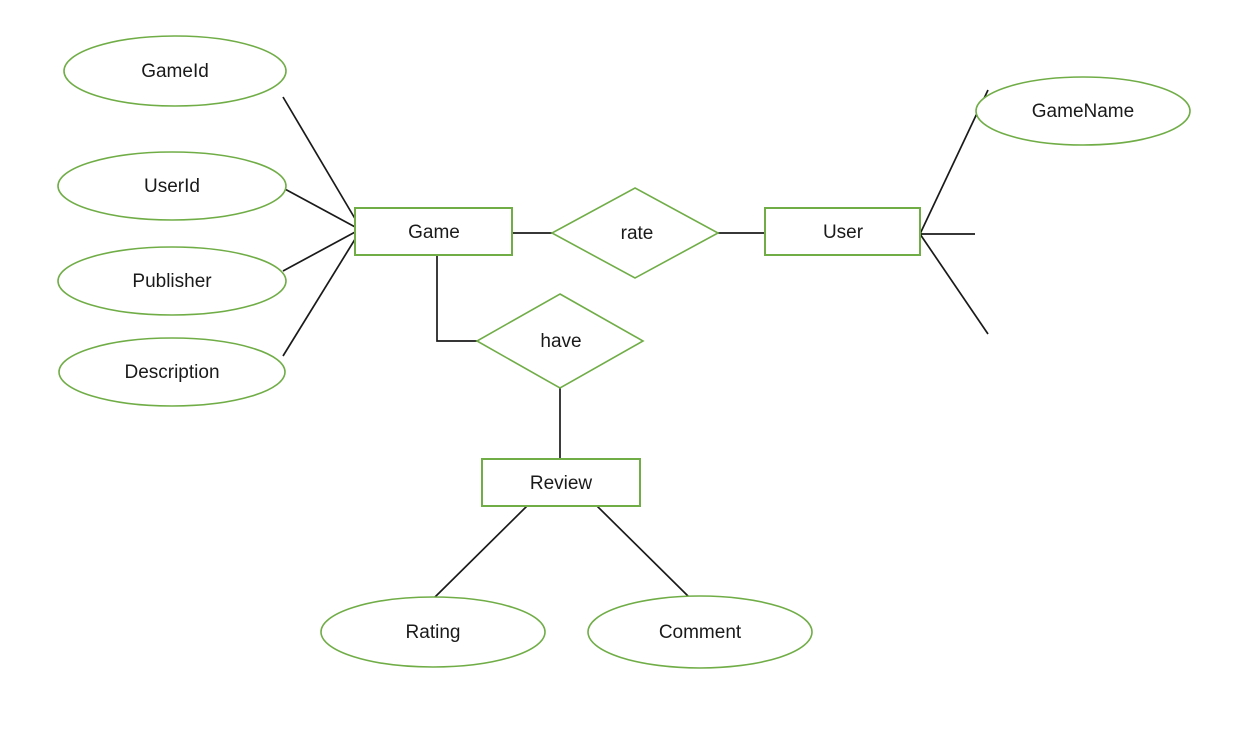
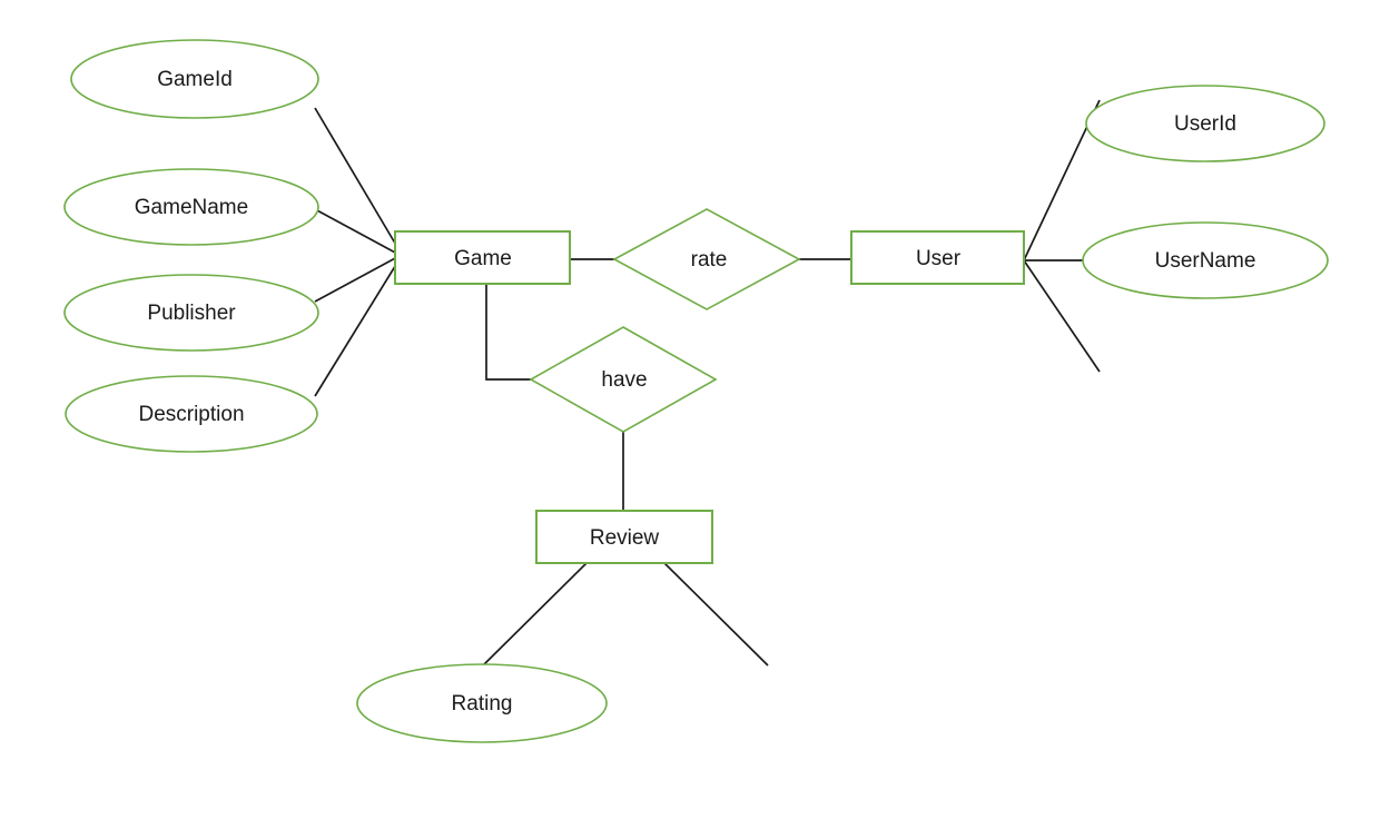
  GameId
- UserId
+ GameName
  Publisher
  Description
- GameName
+ UserId
+ UserName
  Rating
- Comment
  rate
  have
  Game
  User
  Review
